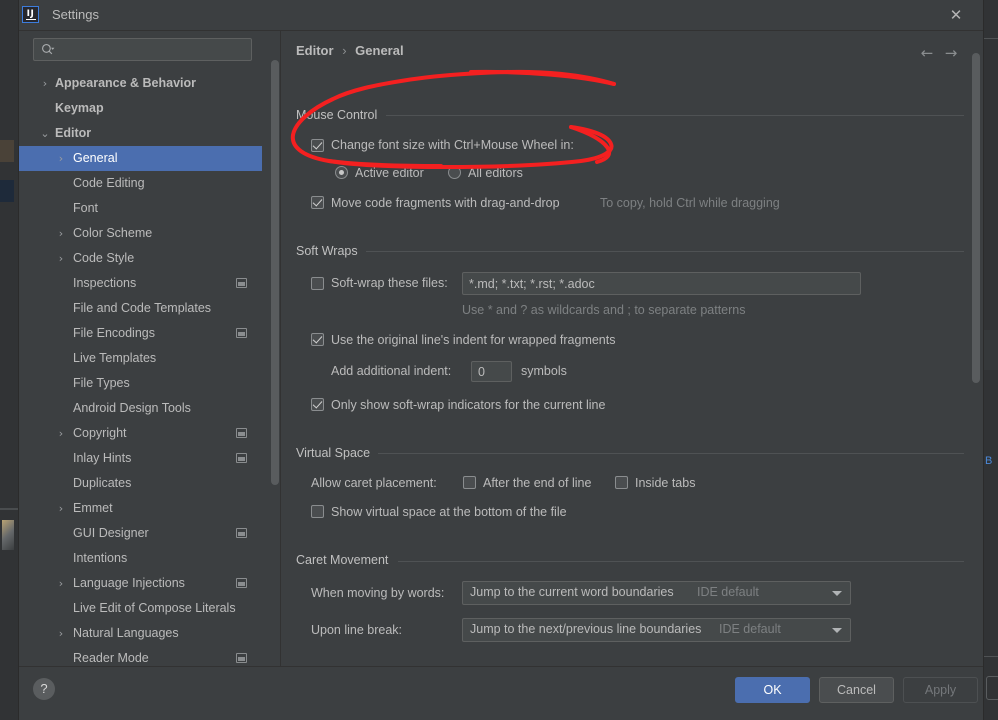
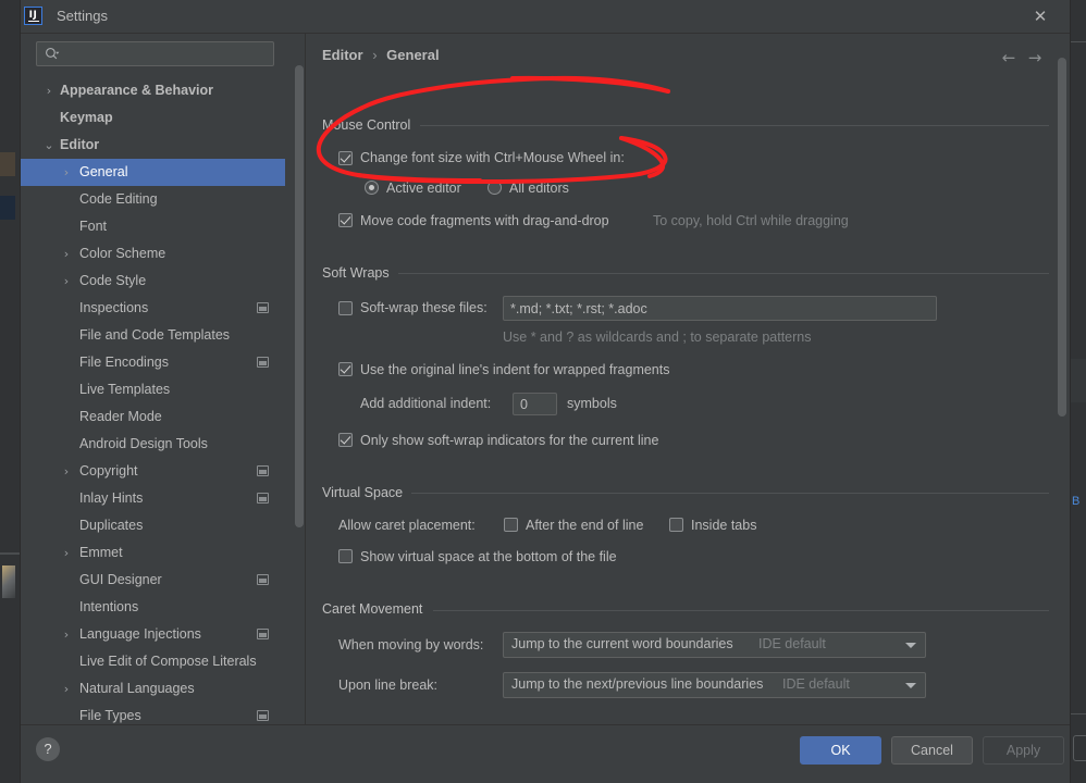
  B
  IJ
  Settings
  ✕
  ›
  Appearance & Behavior
  Keymap
  ⌄
  Editor
  ›
  General
  Code Editing
  Font
  ›
  Color Scheme
  ›
  Code Style
  Inspections
  File and Code Templates
  File Encodings
  Live Templates
- File Types
+ Reader Mode
  Android Design Tools
  ›
  Copyright
  Inlay Hints
  Duplicates
  ›
  Emmet
  GUI Designer
  Intentions
  ›
  Language Injections
  Live Edit of Compose Literals
  ›
  Natural Languages
- Reader Mode
+ File Types
  Editor › General
  ←
  →
  Muse Control
  Change font size with Ctrl+Mouse Wheel in:
  Active editor
  All editors
  Move code fragments with drag-and-drop
  To copy, hold Ctrl while dragging
  Soft Wraps
  Soft-wrap these files:
  *.md; *.txt; *.rst; *.adoc
  Use * and ? as wildcards and ; to separate patterns
  Use the original line's indent for wrapped fragments
  Add additional indent:
  0
  symbols
  Only show soft-wrap indicators for the current line
  Virtual Space
  Allow caret placement:
  After the end of line
  Inside tabs
  Show virtual space at the bottom of the file
  Caret Movement
  When moving by words:
  Jump to the current word boundaries
  IDE default
  Upon line break:
  Jump to the next/previous line boundaries
  IDE default
  ?
  OK
  Cancel
  Apply
